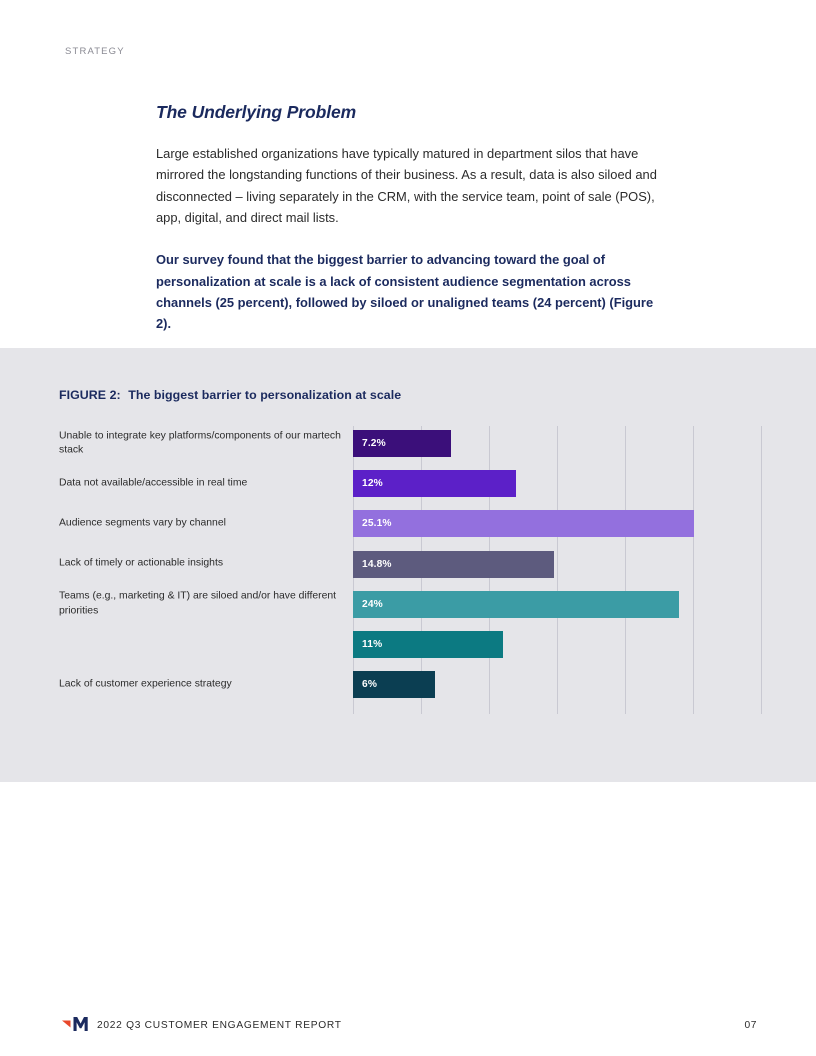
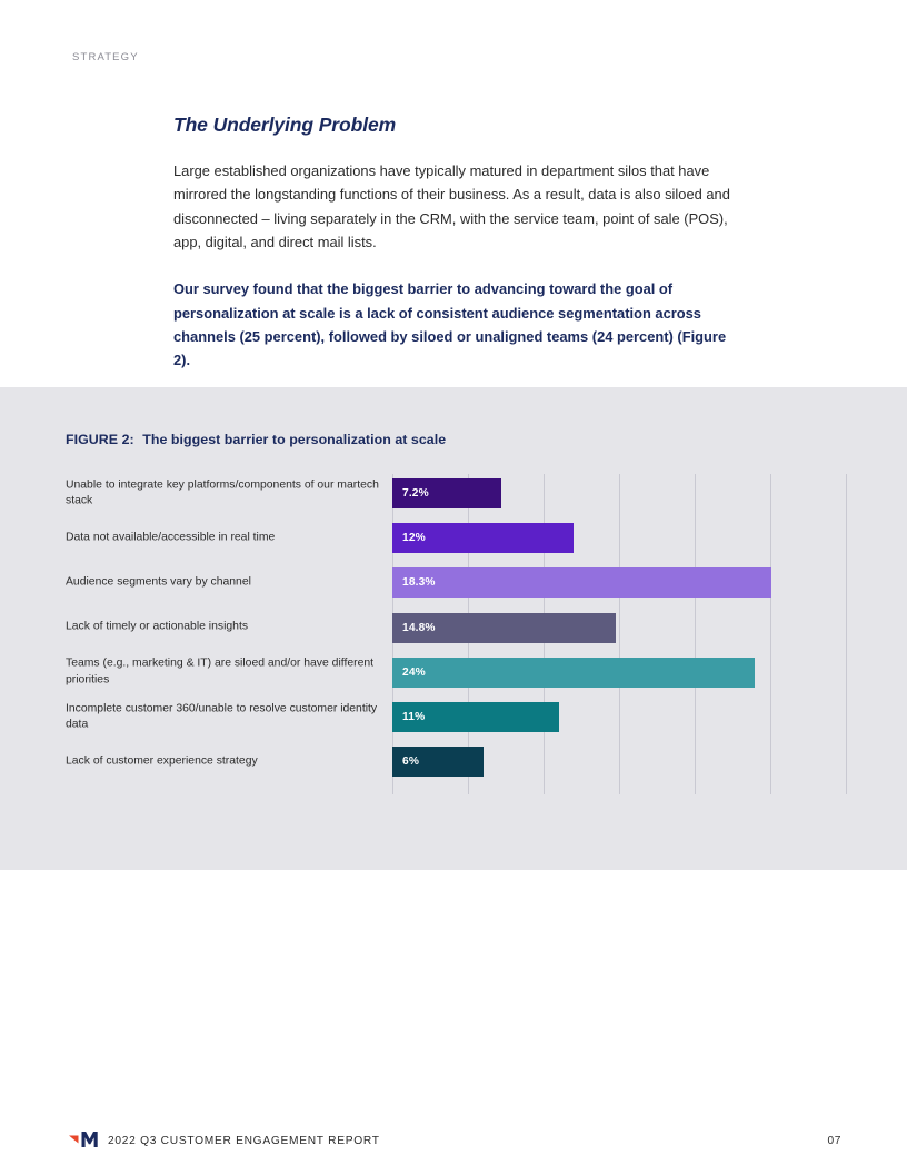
  STRATEGY
  The Underlying Problem
  Large established organizations have typically matured in department silos that have mirrored the longstanding functions of their business. As a result, data is also siloed and disconnected – living separately in the CRM, with the service team, point of sale (POS), app, digital, and direct mail lists.
  Our survey found that the biggest barrier to advancing toward the goal of personalization at scale is a lack of consistent audience segmentation across channels (25 percent), followed by siloed or unaligned teams (24 percent) (Figure 2).
  FIGURE 2: The biggest barrier to personalization at scale
  Unable to integrate key platforms/components of our martech stack
  7.2%
  Data not available/accessible in real time
  12%
  Audience segments vary by channel
- 25.1%
+ 18.3%
  Lack of timely or actionable insights
  14.8%
  Teams (e.g., marketing & IT) are siloed and/or have different priorities
  24%
+ Incomplete customer 360/unable to resolve customer identity data
  11%
  Lack of customer experience strategy
  6%
  2022 Q3 CUSTOMER ENGAGEMENT REPORT
  07
